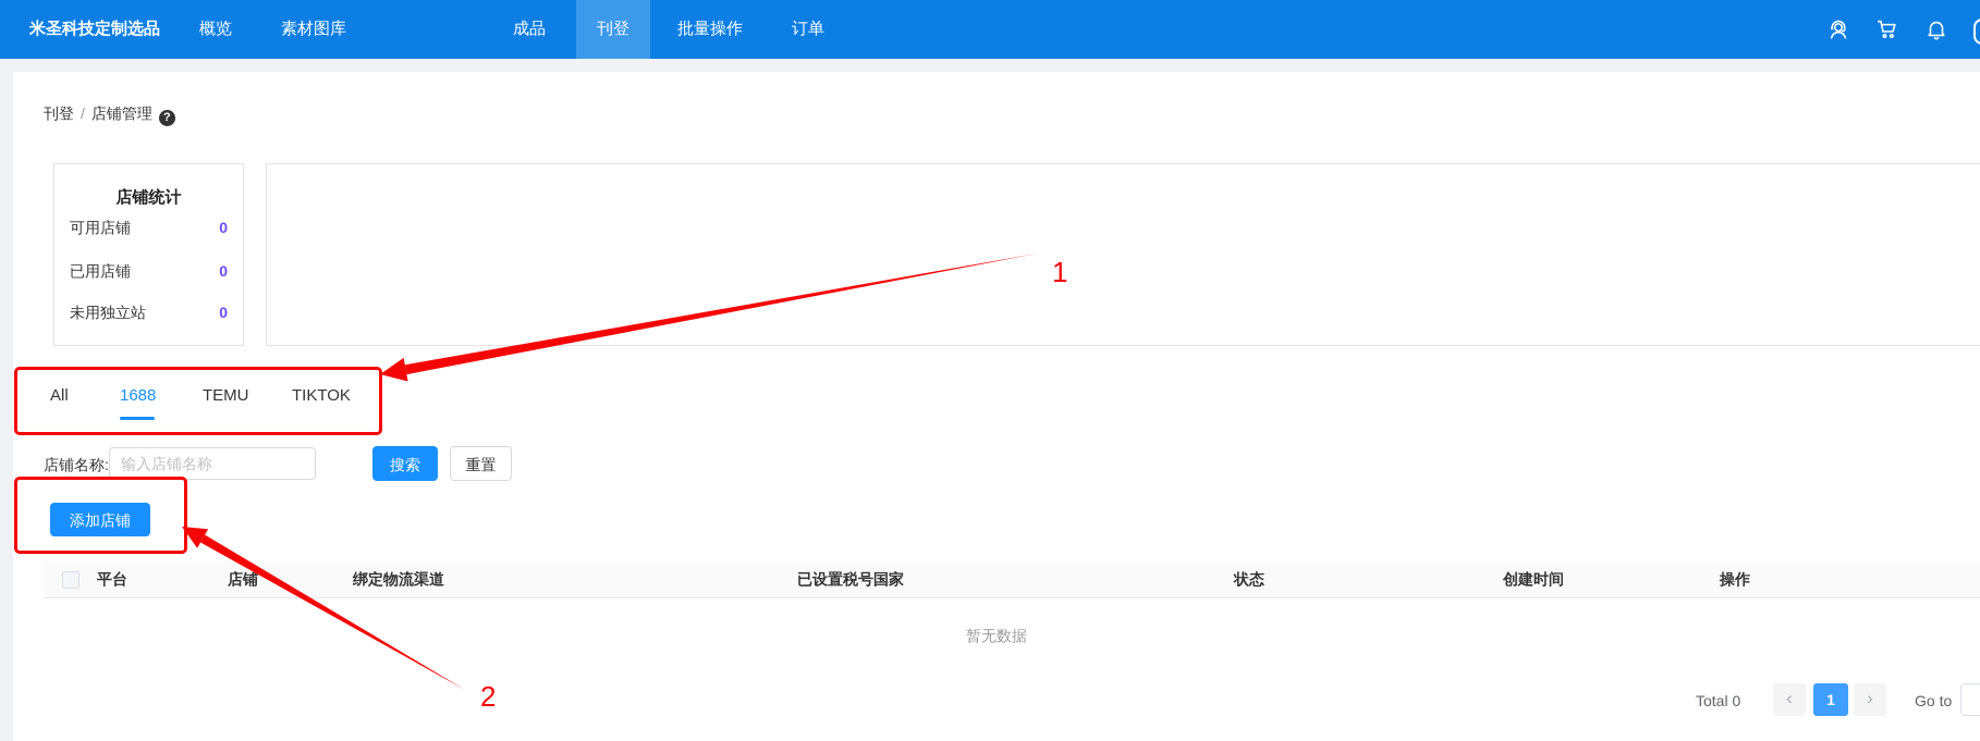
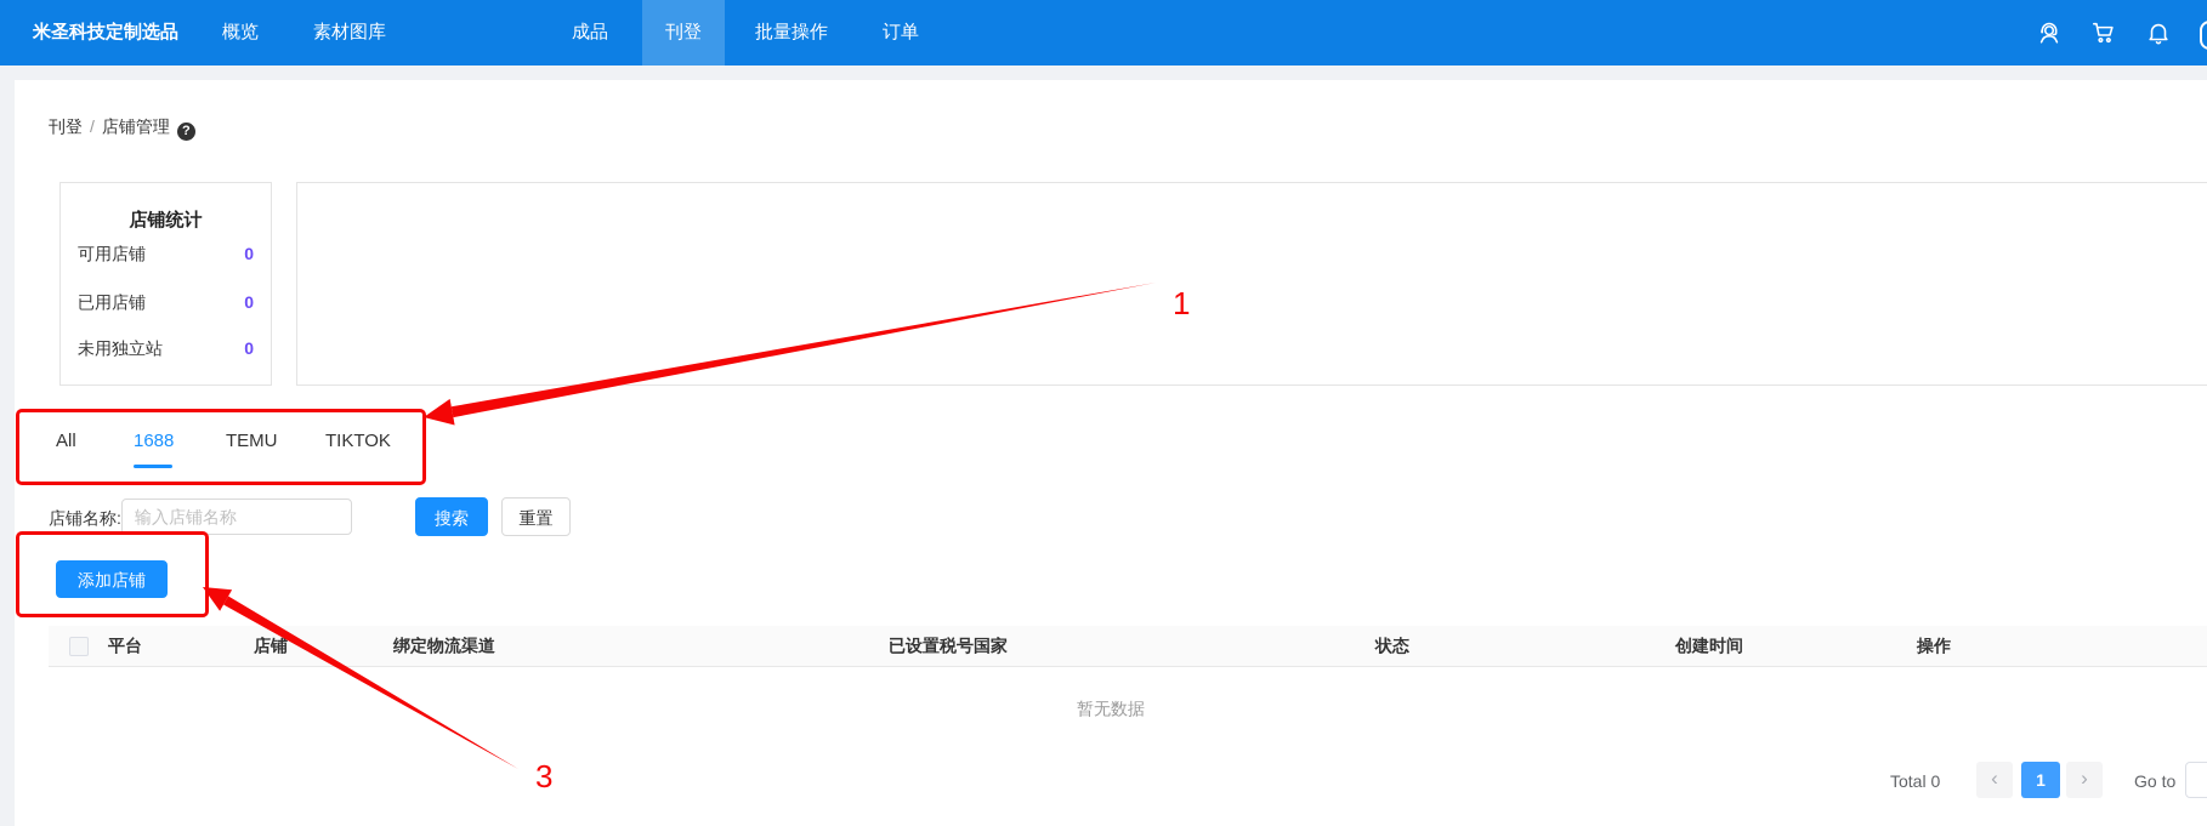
  米圣科技定制选品
  概览
  素材图库
  成品
  刊登
  批量操作
  订单
  刊登 / 店铺管理 ?
  店铺统计
  可用店铺
  0
  已用店铺
  0
  未用独立站
  0
  All
  1688
  TEMU
  TIKTOK
  店铺名称:
  输入店铺名称
  搜索
  重置
  添加店铺
  平台
  店铺
  绑定物流渠道
  已设置税号国家
  状态
  创建时间
  操作
  暂无数据
  Total 0
  ‹
  1
  ›
  Go to
  1
- 2
+ 3
